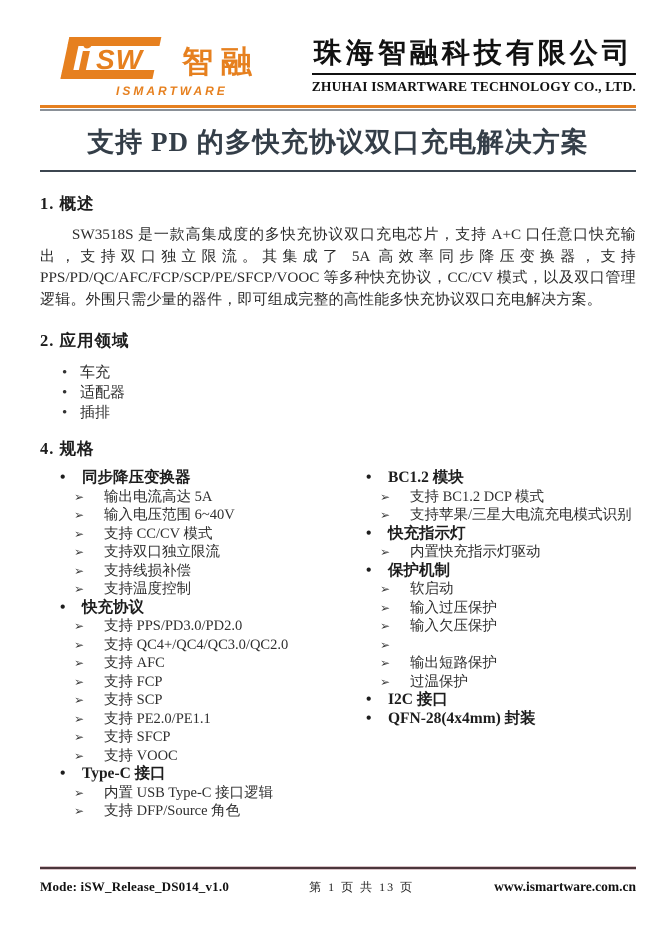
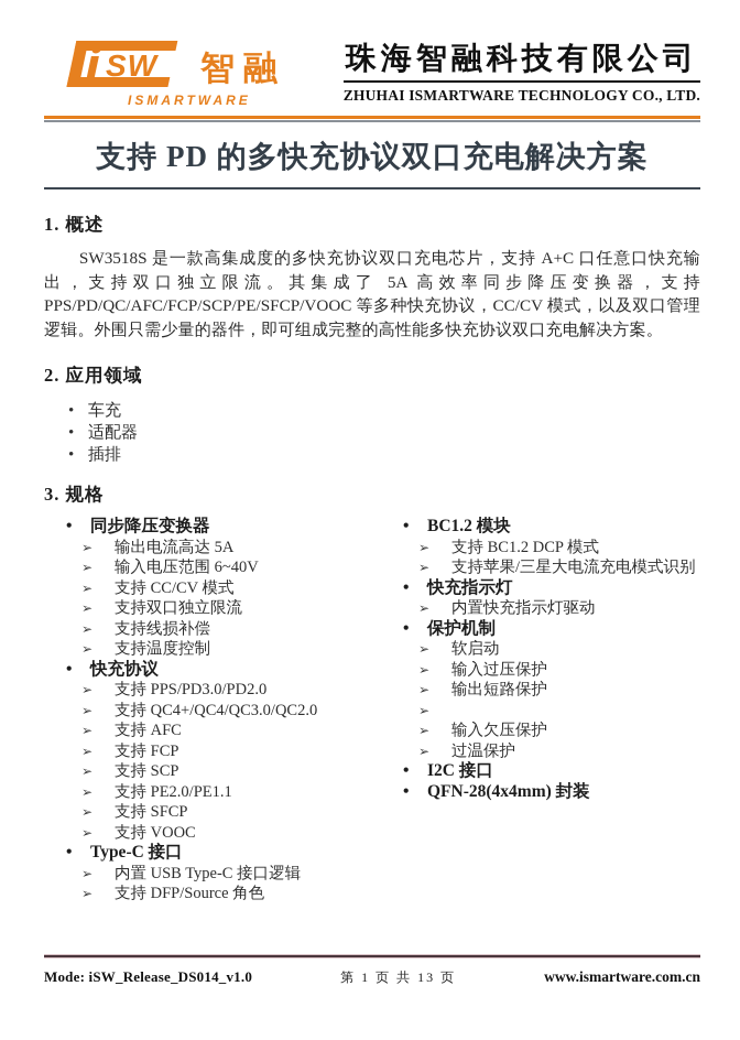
  SW
  智融
  ISMARTWARE
  珠海智融科技有限公司
  ZHUHAI ISMARTWARE TECHNOLOGY CO., LTD.
  支持 PD 的多快充协议双口充电解决方案
  1. 概述
  SW3518S 是一款高集成度的多快充协议双口充电芯片，支持 A+C 口任意口快充输出，支持双口独立限流。其集成了 5A 高效率同步降压变换器，支持 PPS/PD/QC/AFC/FCP/SCP/PE/SFCP/VOOC 等多种快充协议，CC/CV 模式，以及双口管理逻辑。外围只需少量的器件，即可组成完整的高性能多快充协议双口充电解决方案。
  2. 应用领域
  •
  车充
  •
  适配器
  •
  插排
- 4. 规格
+ 3. 规格
  •
  同步降压变换器
  ➢
  输出电流高达 5A
  ➢
  输入电压范围 6~40V
  ➢
  支持 CC/CV 模式
  ➢
  支持双口独立限流
  ➢
  支持线损补偿
  ➢
  支持温度控制
  •
  快充协议
  ➢
  支持 PPS/PD3.0/PD2.0
  ➢
  支持 QC4+/QC4/QC3.0/QC2.0
  ➢
  支持 AFC
  ➢
  支持 FCP
  ➢
  支持 SCP
  ➢
  支持 PE2.0/PE1.1
  ➢
  支持 SFCP
  ➢
  支持 VOOC
  •
  Type-C 接口
  ➢
  内置 USB Type-C 接口逻辑
  ➢
  支持 DFP/Source 角色
  •
  BC1.2 模块
  ➢
  支持 BC1.2 DCP 模式
  ➢
  支持苹果/三星大电流充电模式识别
  •
  快充指示灯
  ➢
  内置快充指示灯驱动
  •
  保护机制
  ➢
  软启动
  ➢
  输入过压保护
  ➢
- 输入欠压保护
+ 输出短路保护
  ➢
  ➢
- 输出短路保护
+ 输入欠压保护
  ➢
  过温保护
  •
  I2C 接口
  •
  QFN-28(4x4mm) 封装
  Mode: iSW_Release_DS014_v1.0
  第 1 页 共 13 页
  www.ismartware.com.cn
